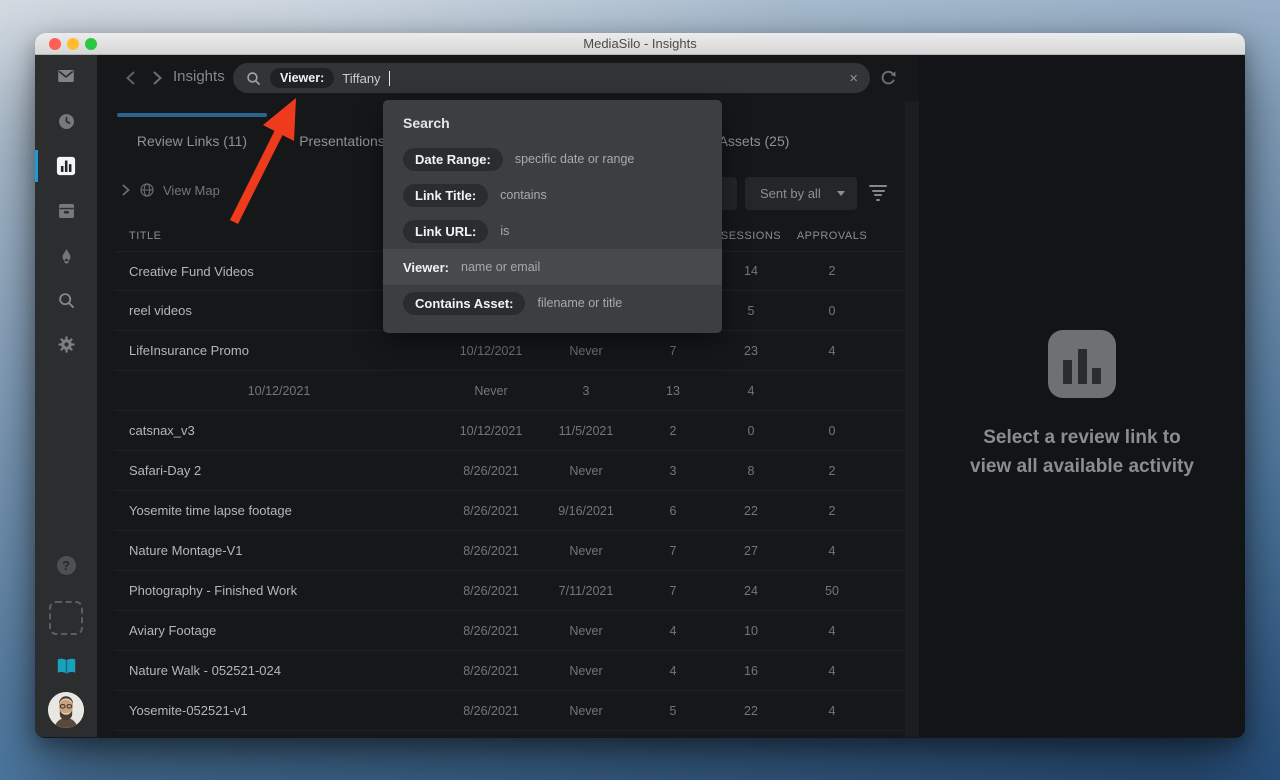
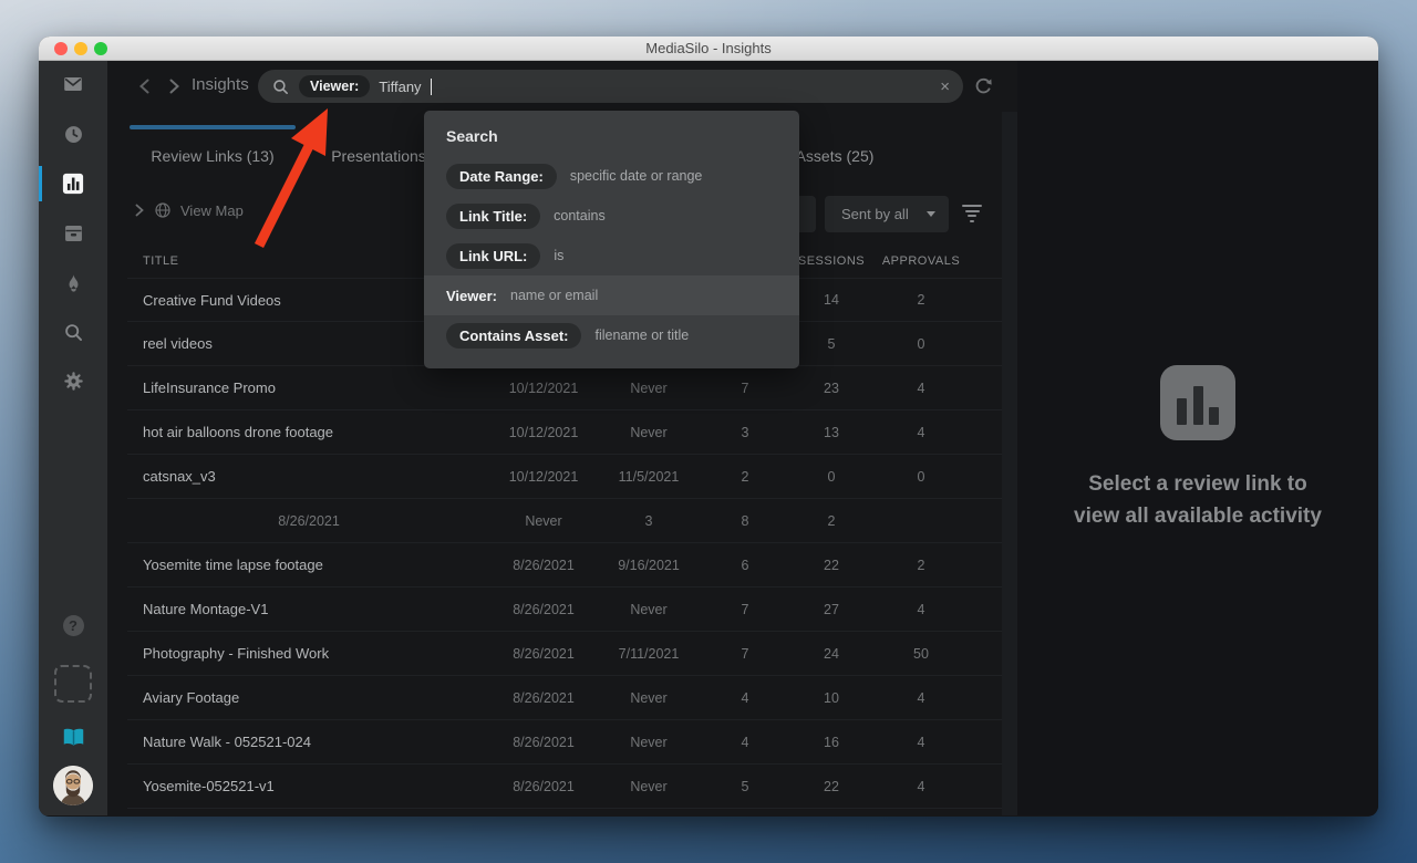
  MediaSilo - Insights
  ?
  Insights
  Viewer:
  Tiffany
  ×
- Review Links (11)
+ Review Links (13)
  Presentations
  Assets (25)
  View Map
  Sent by all
  TITLE
  SESSIONS
  APPROVALS
  Creative Fund Videos
  14
  2
  reel videos
  5
  0
  LifeInsurance Promo
  10/12/2021
  Never
  7
  23
  4
+ hot air balloons drone footage
  10/12/2021
  Never
  3
  13
  4
  catsnax_v3
  10/12/2021
  11/5/2021
  2
  0
  0
- Safari-Day 2
  8/26/2021
  Never
  3
  8
  2
  Yosemite time lapse footage
  8/26/2021
  9/16/2021
  6
  22
  2
  Nature Montage-V1
  8/26/2021
  Never
  7
  27
  4
  Photography - Finished Work
  8/26/2021
  7/11/2021
  7
  24
  50
  Aviary Footage
  8/26/2021
  Never
  4
  10
  4
  Nature Walk - 052521-024
  8/26/2021
  Never
  4
  16
  4
  Yosemite-052521-v1
  8/26/2021
  Never
  5
  22
  4
  Select a review link to
  view all available activity
  Search
  Date Range:
  specific date or range
  Link Title:
  contains
  Link URL:
  is
  Viewer:
  name or email
  Contains Asset:
  filename or title
